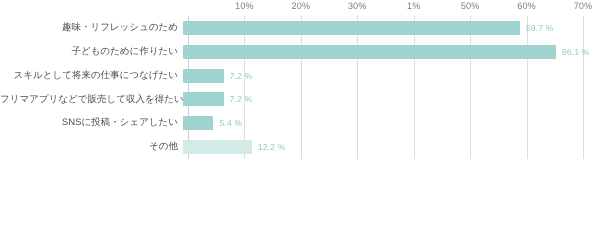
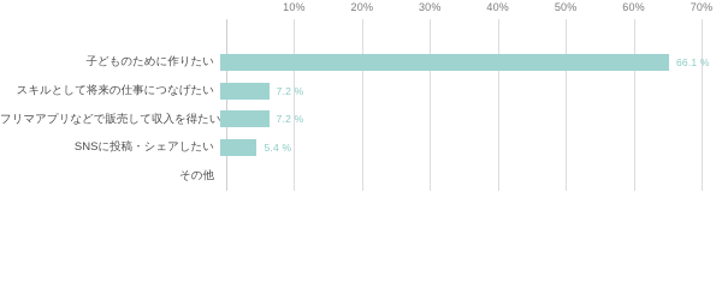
  10%
  20%
  30%
- 1%
+ 40%
  50%
  60%
  70%
- 趣味・リフレッシュのため
- 59.7 %
  子どものために作りたい
  66.1 %
  スキルとして将来の仕事につなげたい
  7.2 %
  フリマアプリなどで販売して収入を得たい
  7.2 %
  SNSに投稿・シェアしたい
  5.4 %
  その他
- 12.2 %
